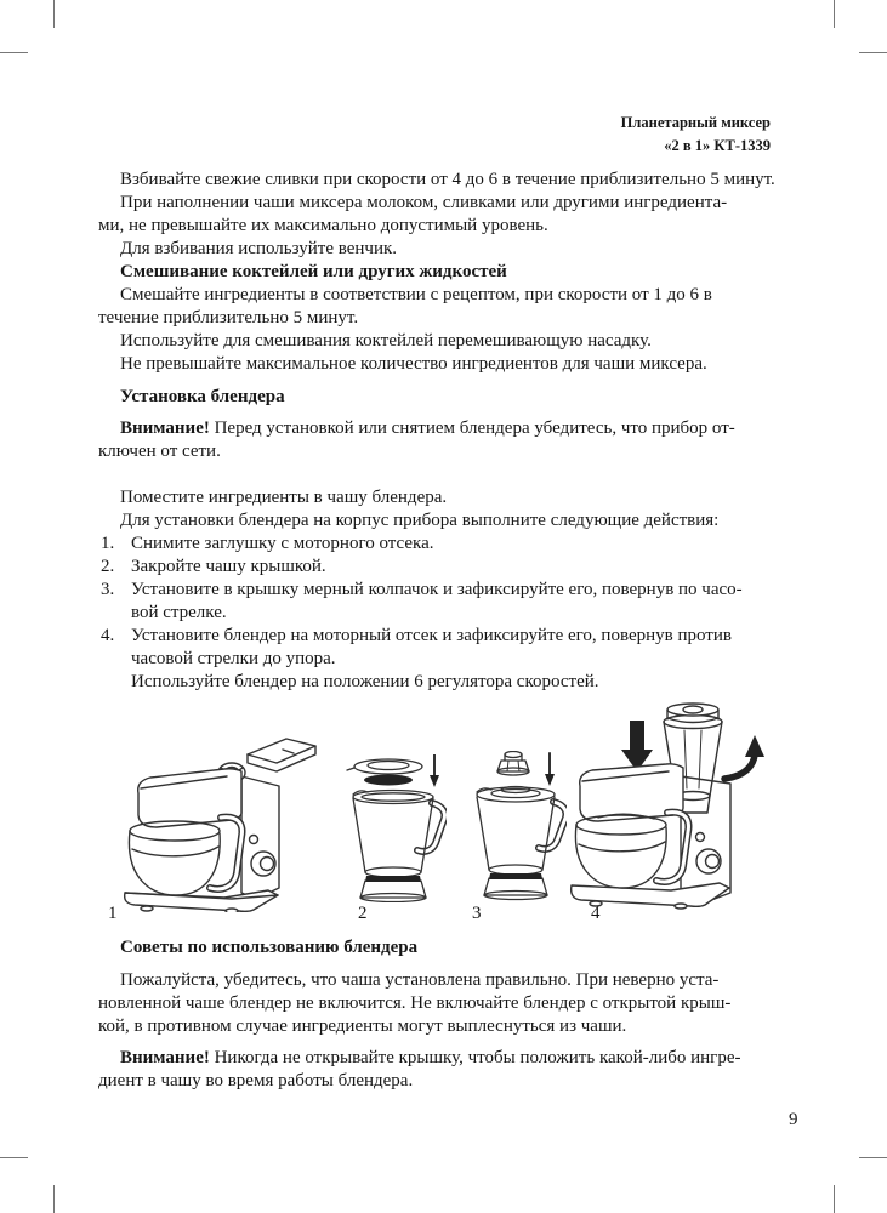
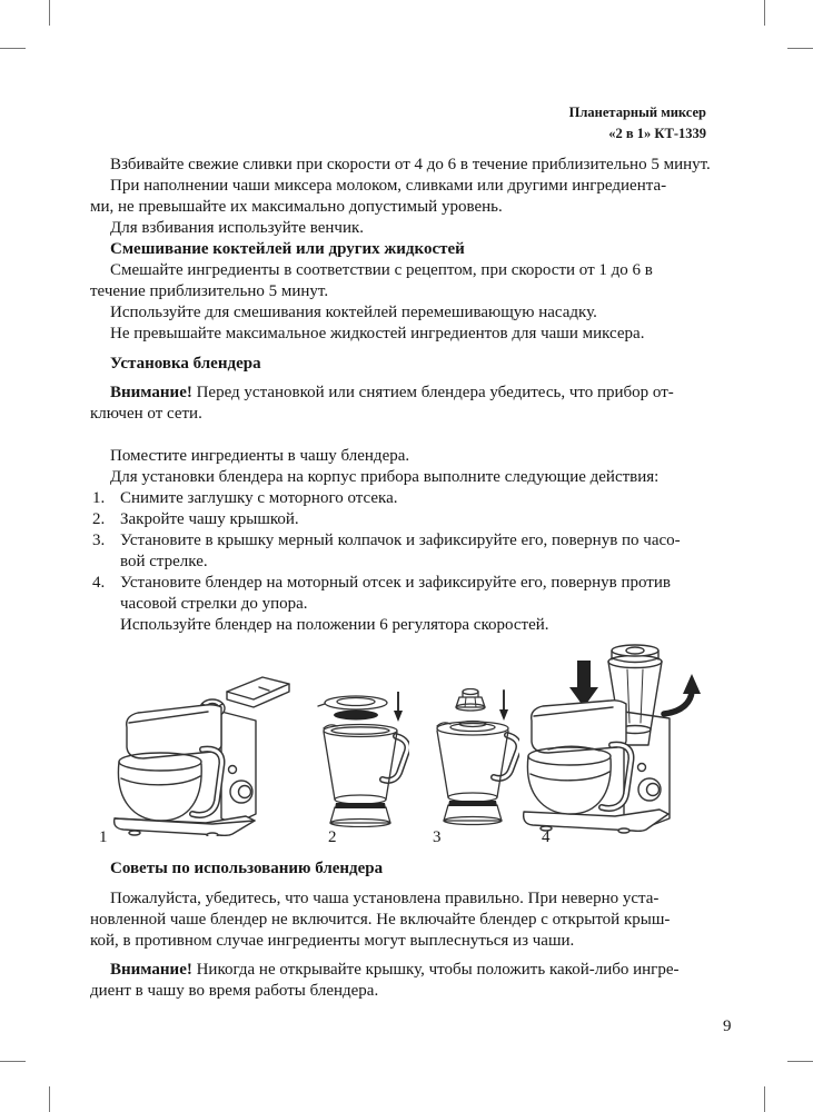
  Планетарный миксер
  «2 в 1» КТ-1339
  Взбивайте свежие сливки при скорости от 4 до 6 в течение приблизительно 5 минут.
  При наполнении чаши миксера молоком, сливками или другими ингредиента-
  ми, не превышайте их максимально допустимый уровень.
  Для взбивания используйте венчик.
  Смешивание коктейлей или других жидкостей
  Смешайте ингредиенты в соответствии с рецептом, при скорости от 1 до 6 в
  течение приблизительно 5 минут.
  Используйте для смешивания коктейлей перемешивающую насадку.
- Не превышайте максимальное количество ингредиентов для чаши миксера.
+ Не превышайте максимальное жидкостей ингредиентов для чаши миксера.
  Установка блендера
  Внимание! Перед установкой или снятием блендера убедитесь, что прибор от-
  ключен от сети.
  Поместите ингредиенты в чашу блендера.
  Для установки блендера на корпус прибора выполните следующие действия:
  1.
  Снимите заглушку с моторного отсека.
  2.
  Закройте чашу крышкой.
  3.
  Установите в крышку мерный колпачок и зафиксируйте его, повернув по часо-
  вой стрелке.
  4.
  Установите блендер на моторный отсек и зафиксируйте его, повернув против
  часовой стрелки до упора.
  Используйте блендер на положении 6 регулятора скоростей.
  1
  2
  3
  4
  Советы по использованию блендера
  Пожалуйста, убедитесь, что чаша установлена правильно. При неверно уста-
  новленной чаше блендер не включится. Не включайте блендер с открытой крыш-
  кой, в противном случае ингредиенты могут выплеснуться из чаши.
  Внимание! Никогда не открывайте крышку, чтобы положить какой-либо ингре-
  диент в чашу во время работы блендера.
  9
